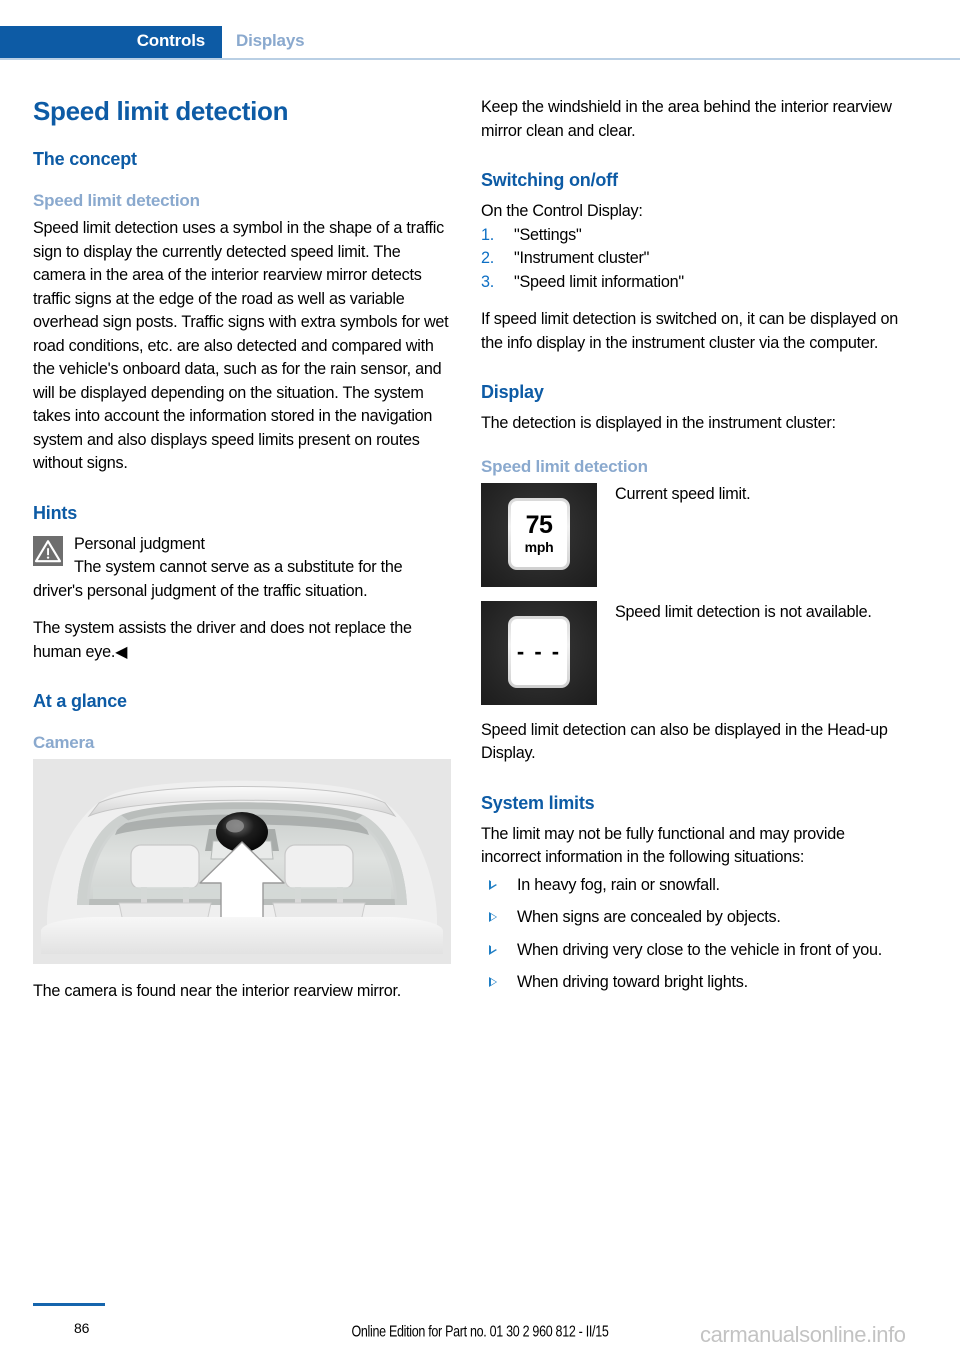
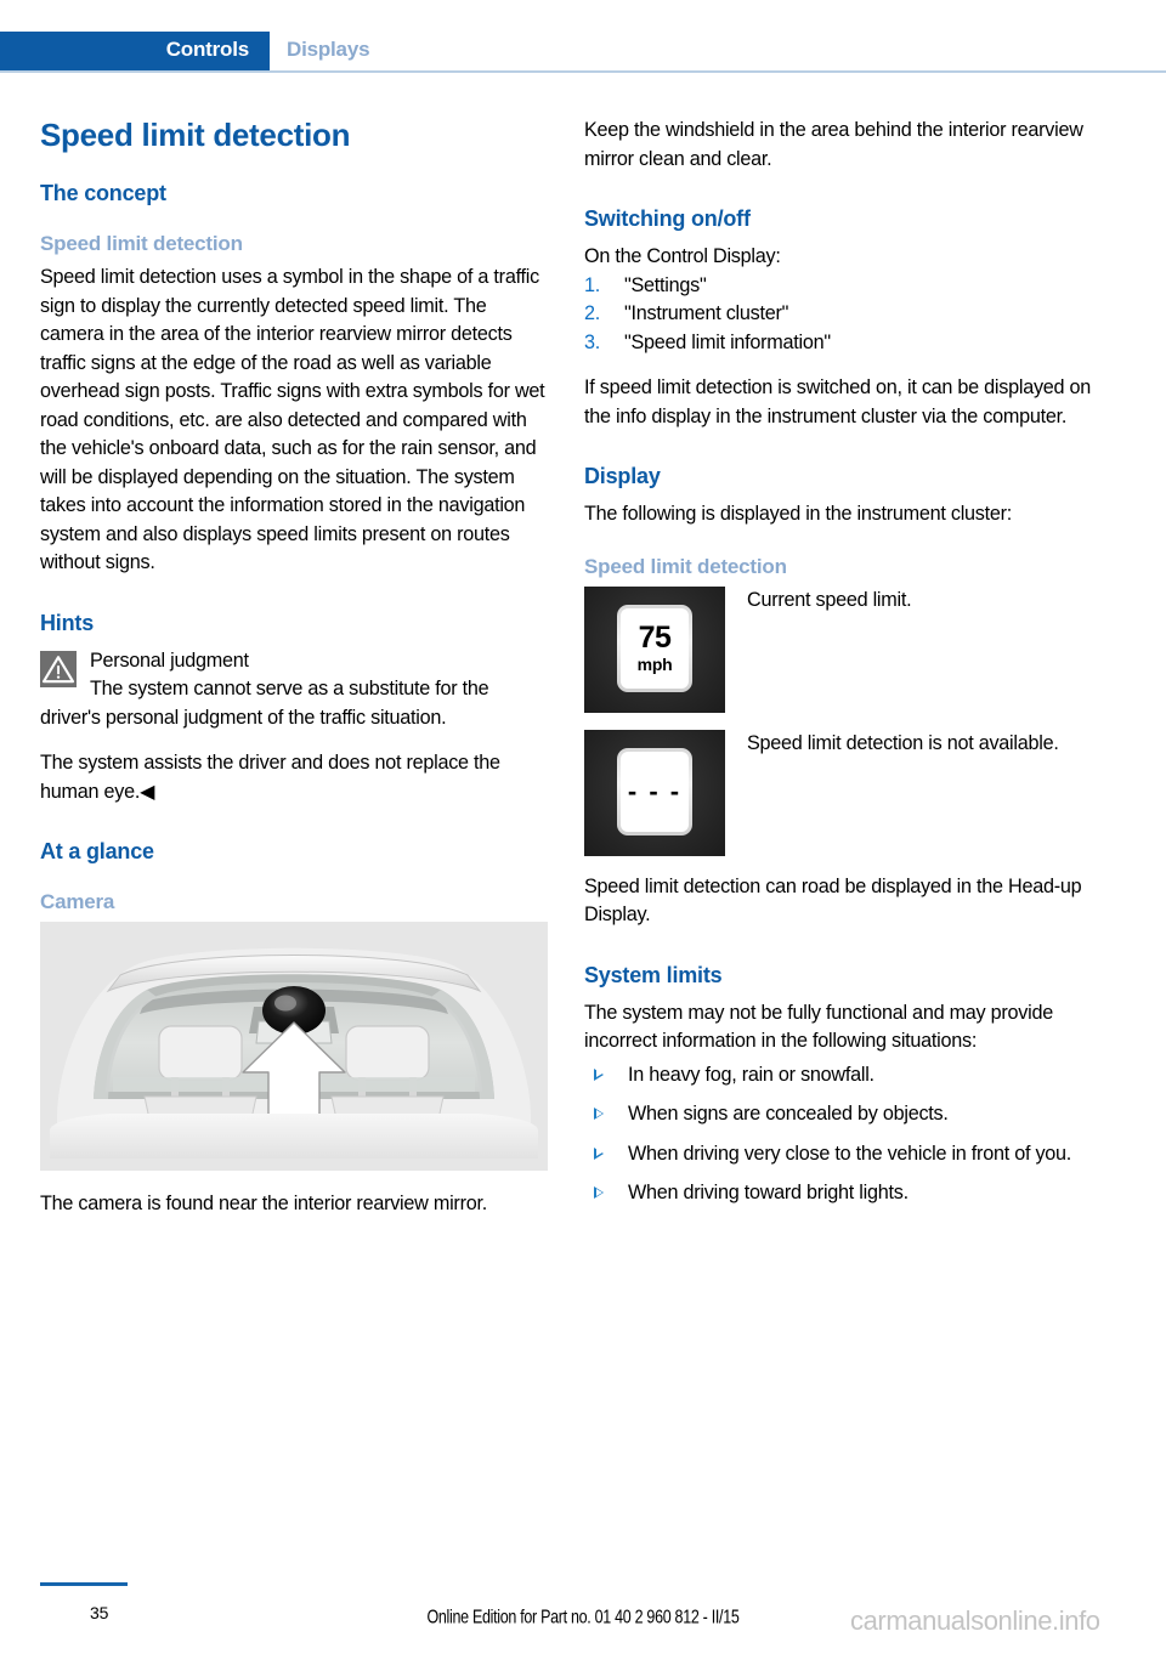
  Controls
  Displays
  Speed limit detection
  The concept
  Speed limit detection
  Speed limit detection uses a symbol in the shape of a traffic sign to display the currently detected speed limit. The camera in the area of the interior rearview mirror detects traffic signs at the edge of the road as well as variable overhead sign posts. Traffic signs with extra symbols for wet road conditions, etc. are also detected and compared with the vehicle's onboard data, such as for the rain sensor, and will be displayed depending on the situation. The system takes into account the information stored in the navigation system and also displays speed limits present on routes without signs.
  Hints
  Personal judgment
  The system cannot serve as a substitute for the driver's personal judgment of the traffic situation.
  The system assists the driver and does not replace the human eye.◀
  At a glance
  Camera
  The camera is found near the interior rearview mirror.
  Keep the windshield in the area behind the interior rearview mirror clean and clear.
  Switching on/off
  On the Control Display:
  1.
  "Settings"
  2.
  "Instrument cluster"
  3.
  "Speed limit information"
  If speed limit detection is switched on, it can be displayed on the info display in the instrument cluster via the computer.
  Display
- The detection is displayed in the instrument cluster:
+ The following is displayed in the instrument cluster:
  Speed limit detection
  75
  mph
  Current speed limit.
  - - -
  Speed limit detection is not available.
- Speed limit detection can also be displayed in the Head-up Display.
+ Speed limit detection can road be displayed in the Head-up Display.
  System limits
- The limit may not be fully functional and may provide incorrect information in the following situations:
+ The system may not be fully functional and may provide incorrect information in the following situations:
  In heavy fog, rain or snowfall.
  When signs are concealed by objects.
  When driving very close to the vehicle in front of you.
  When driving toward bright lights.
- 86
+ 35
- Online Edition for Part no. 01 30 2 960 812 - II/15
+ Online Edition for Part no. 01 40 2 960 812 - II/15
  carmanualsonline.info
